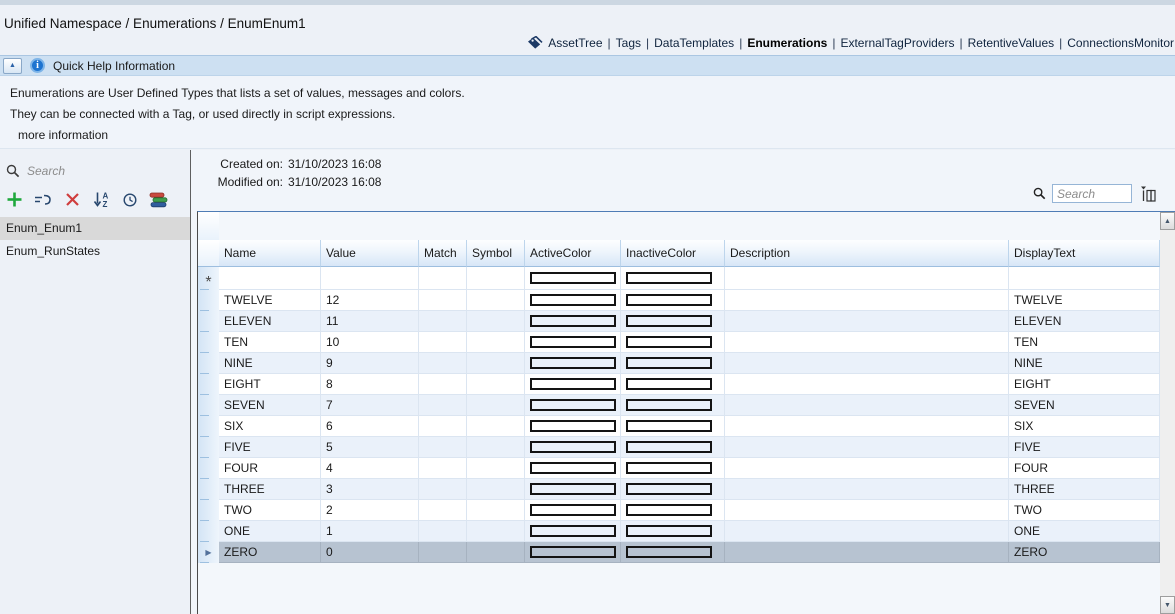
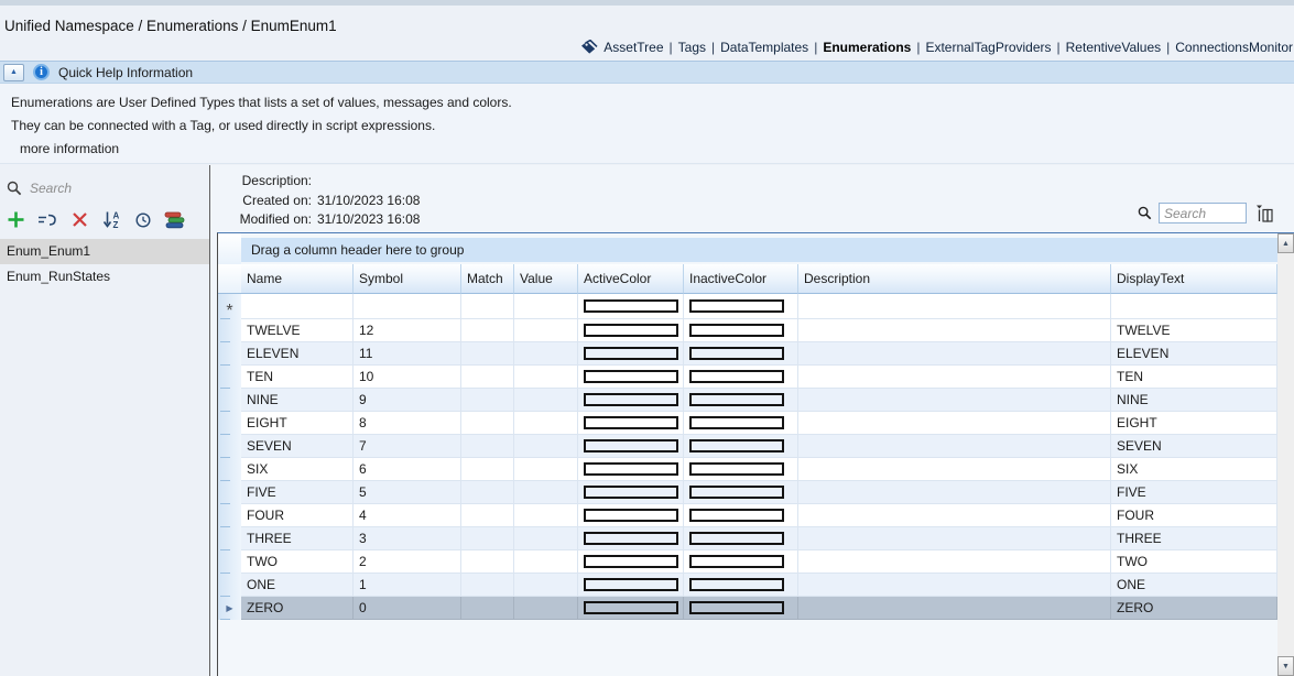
  Unified Namespace / Enumerations / EnumEnum1
  AssetTree
  |
  Tags
  |
  DataTemplates
  |
  Enumerations
  |
  ExternalTagProviders
  |
  RetentiveValues
  |
  ConnectionsMonitor
  i
  Quick Help Information
  Enumerations are User Defined Types that lists a set of values, messages and colors.
  They can be connected with a Tag, or used directly in script expressions.
  more information
  Search
  A
  Z
  Enum_Enum1
  Enum_RunStates
+ Description:
  Created on:
  31/10/2023 16:08
  Modified on:
  31/10/2023 16:08
  Search
+ Drag a column header here to group
  Name
- Value
+ Symbol
  Match
- Symbol
+ Value
  ActiveColor
  InactiveColor
  Description
  DisplayText
  *
  TWELVE
  12
  TWELVE
  ELEVEN
  11
  ELEVEN
  TEN
  10
  TEN
  NINE
  9
  NINE
  EIGHT
  8
  EIGHT
  SEVEN
  7
  SEVEN
  SIX
  6
  SIX
  FIVE
  5
  FIVE
  FOUR
  4
  FOUR
  THREE
  3
  THREE
  TWO
  2
  TWO
  ONE
  1
  ONE
  ▶
  ZERO
  0
  ZERO
